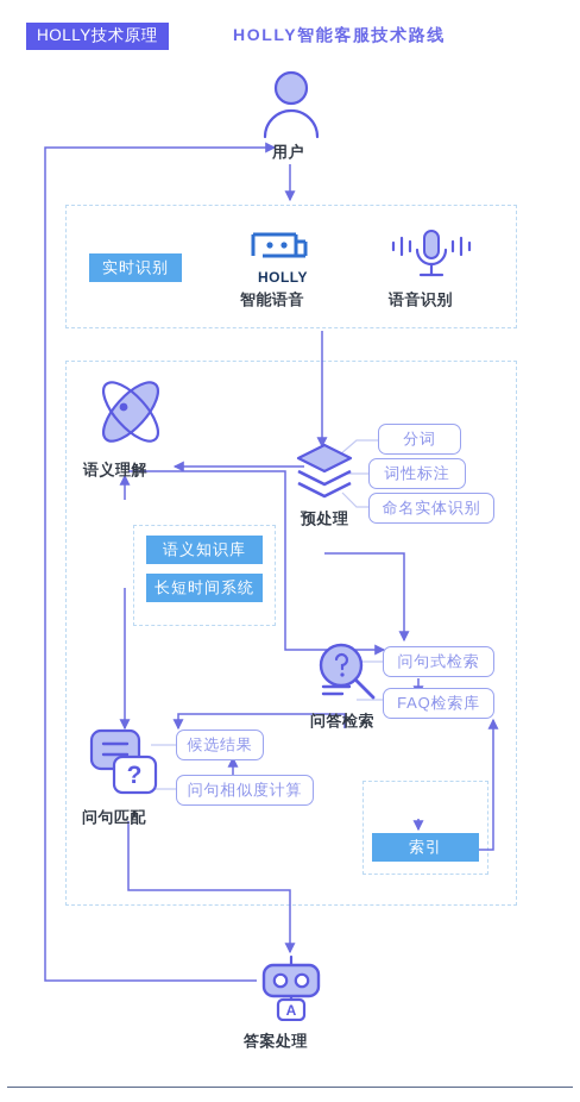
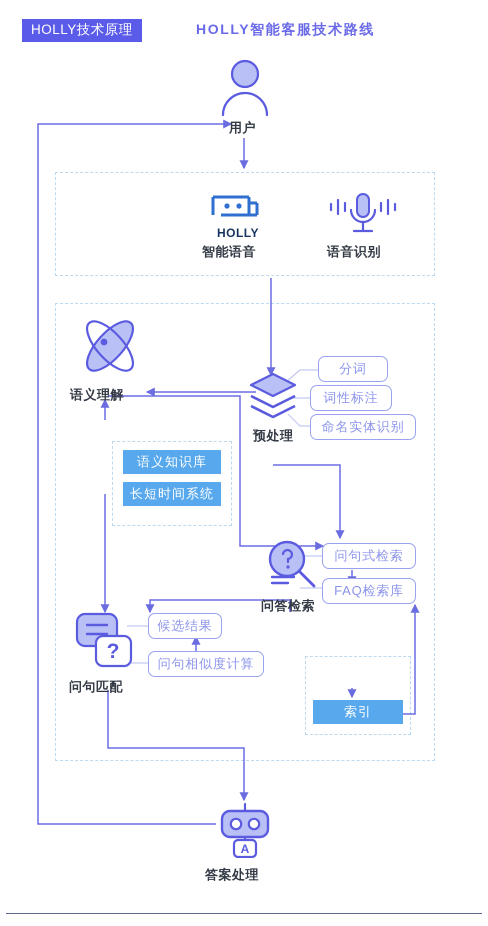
  HOLLY技术原理
  HOLLY智能客服技术路线
  用户
- 实时识别
  HOLLY
  智能语音
  语音识别
  语义理解
  预处理
  分词
  词性标注
  命名实体识别
  语义知识库
  长短时间系统
  问答检索
  问句式检索
  FAQ检索库
  ?
  问句匹配
  候选结果
  问句相似度计算
  索引
  A
  答案处理
